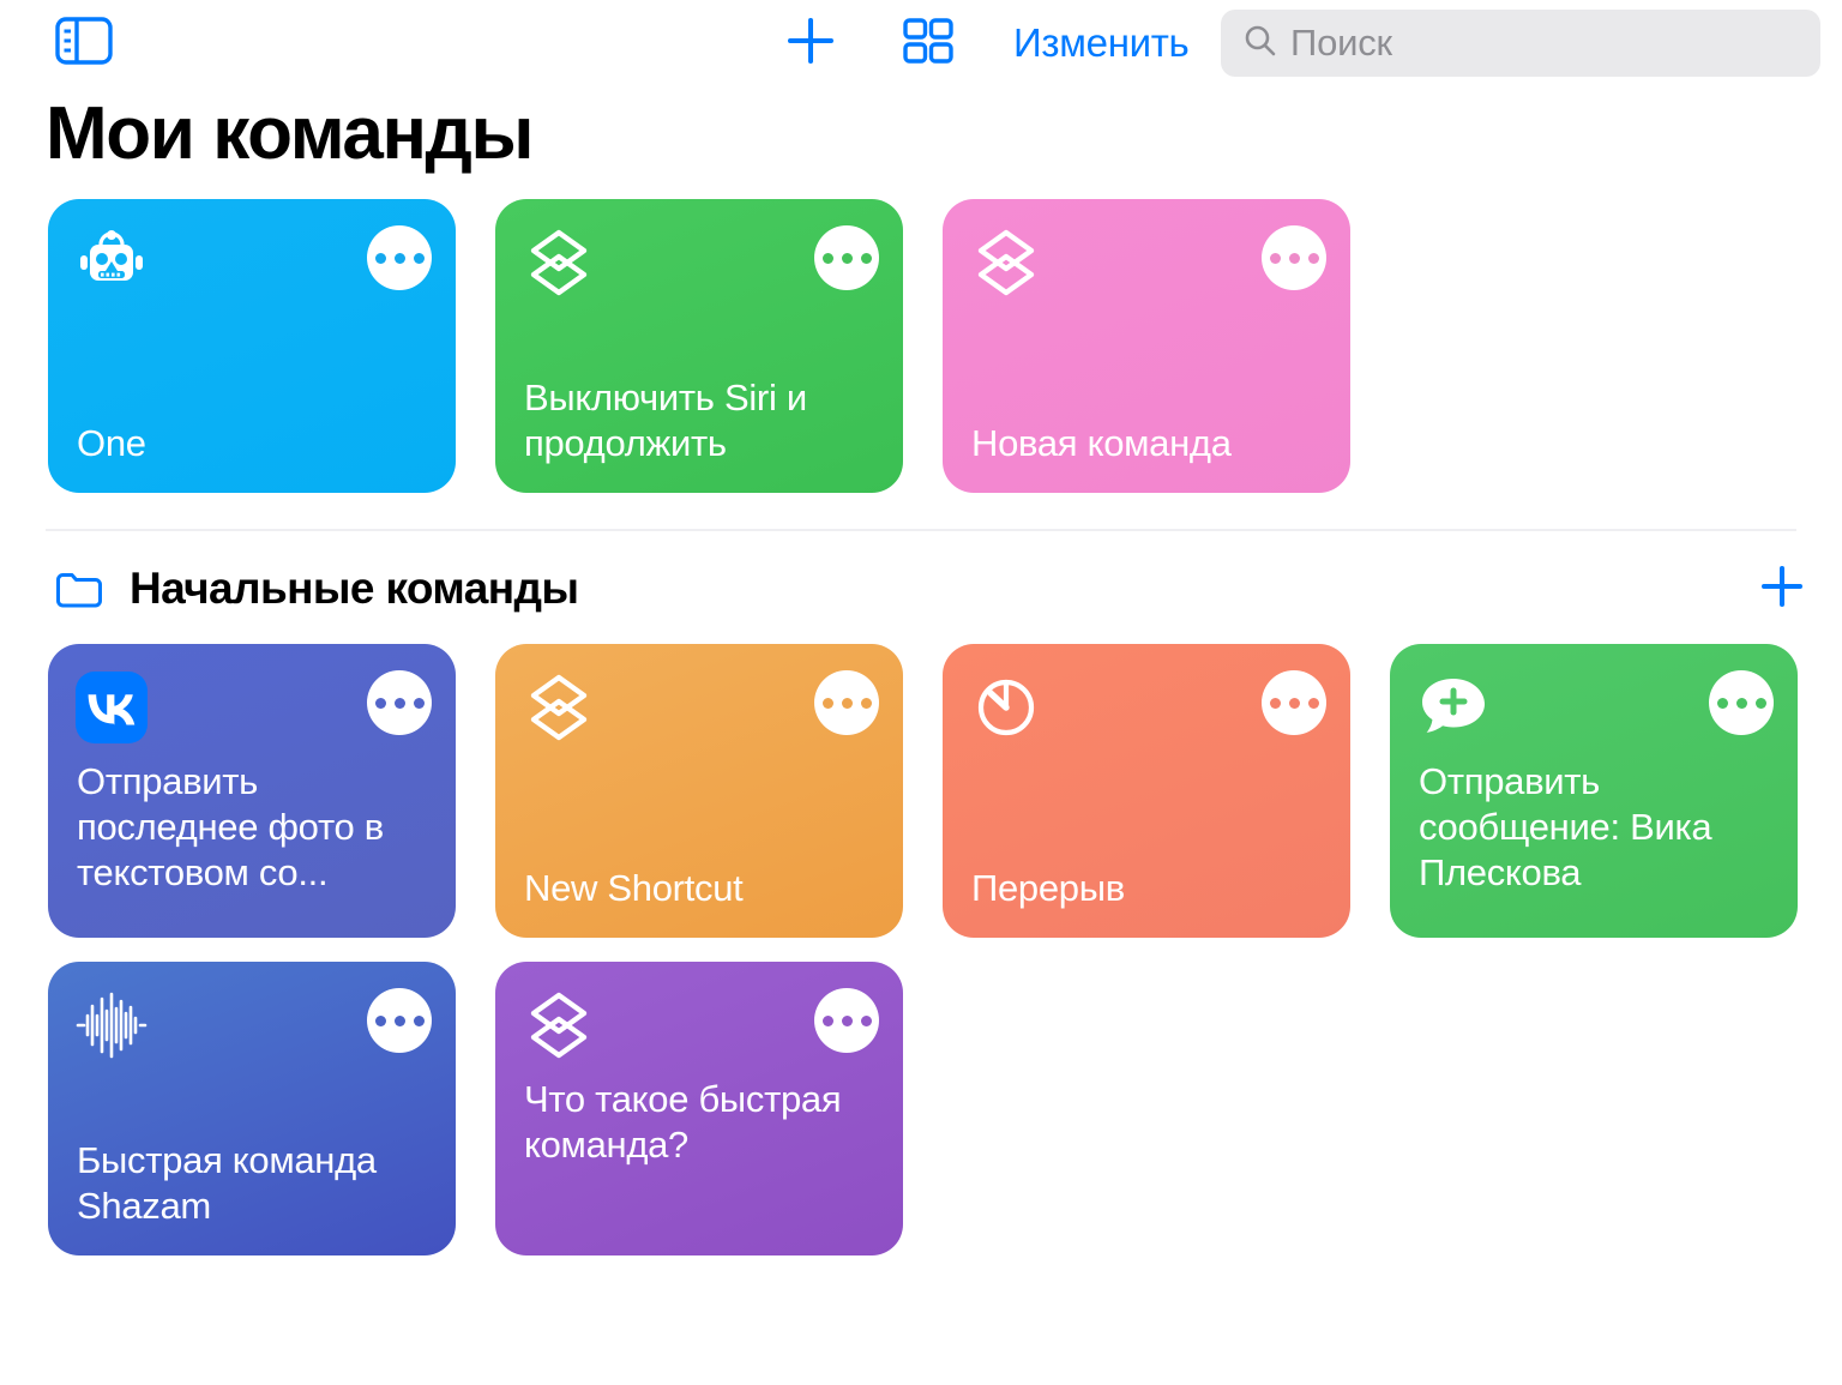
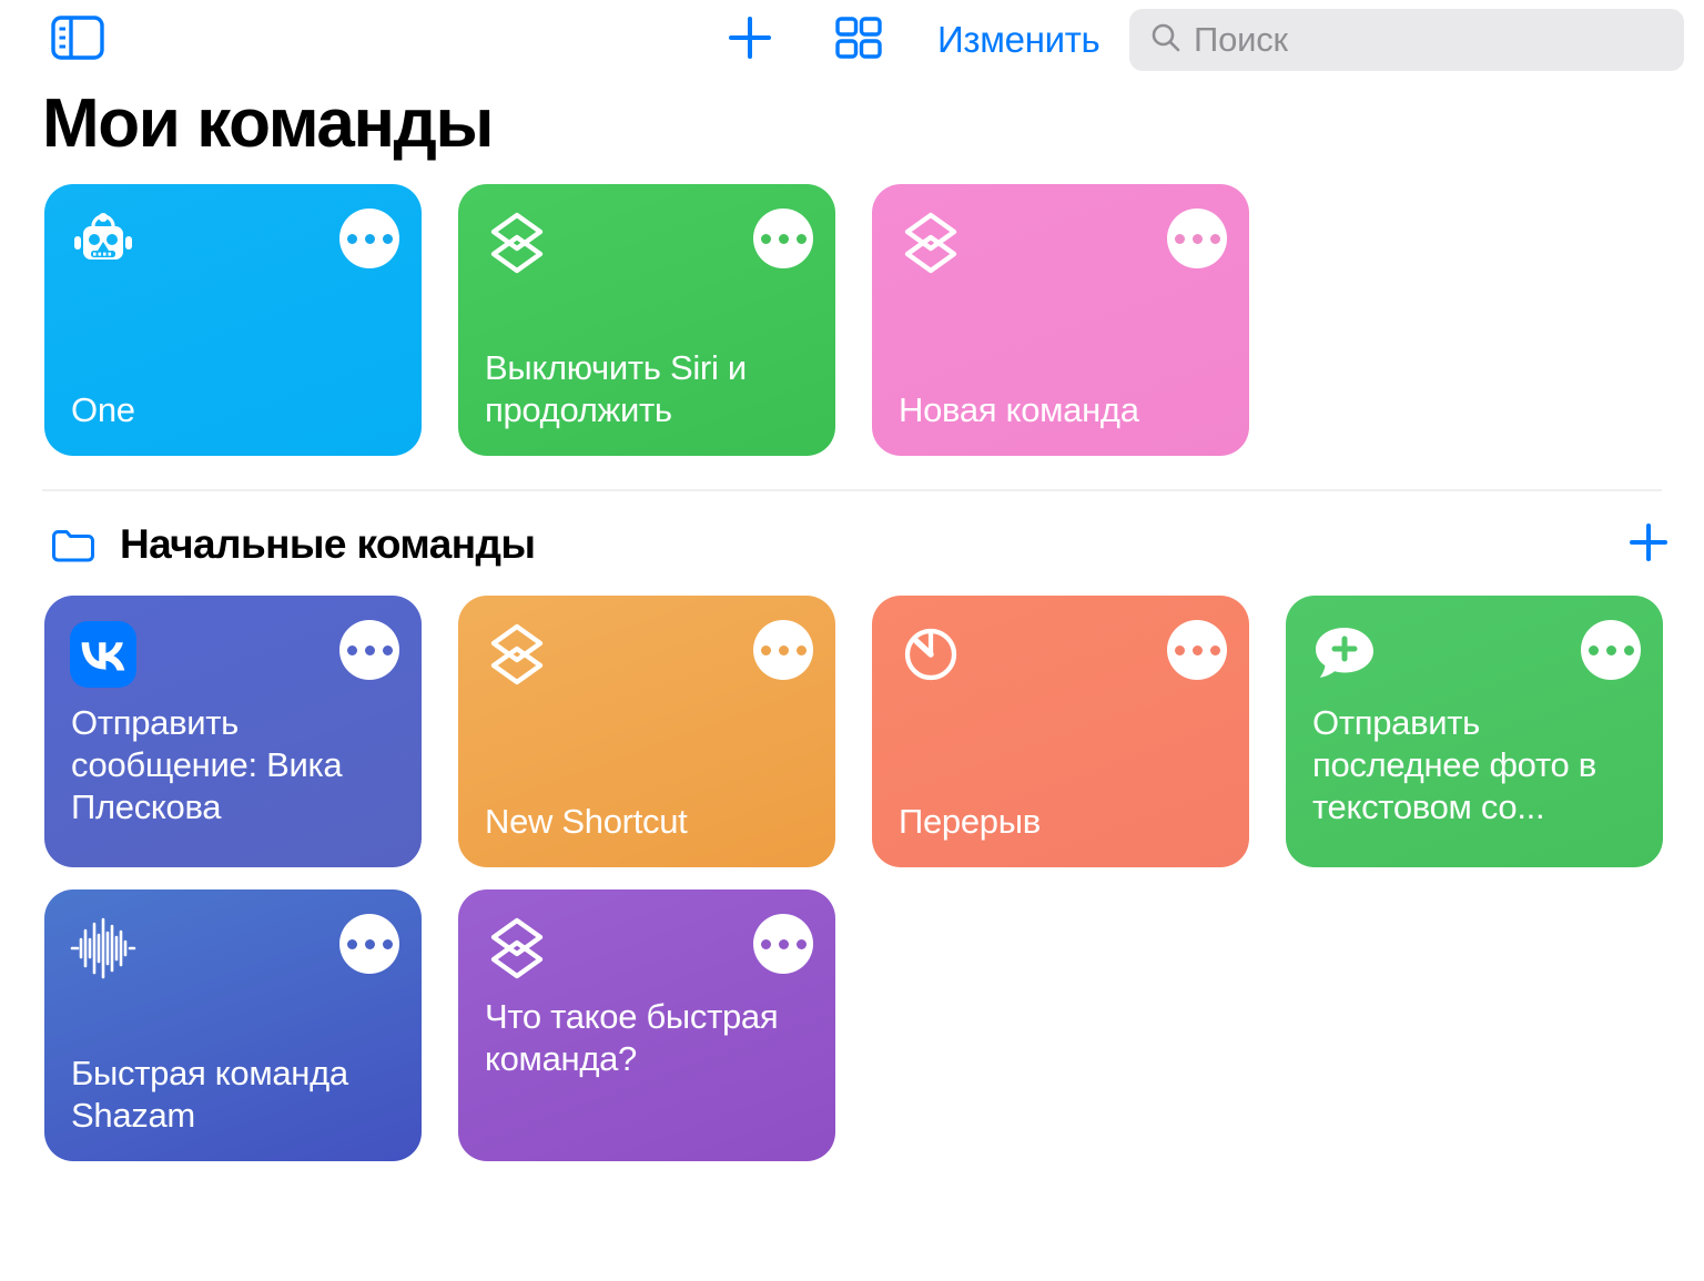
  Изменить
  Поиск
  Мои команды
  One
  Выключить Siri и продолжить
  Новая команда
  Начальные команды
- Отправить последнее фото в текстовом со...
+ Отправить сообщение: Вика Плескова
  New Shortcut
  Перерыв
- Отправить сообщение: Вика Плескова
+ Отправить последнее фото в текстовом со...
  Быстрая команда Shazam
  Что такое быстрая команда?
